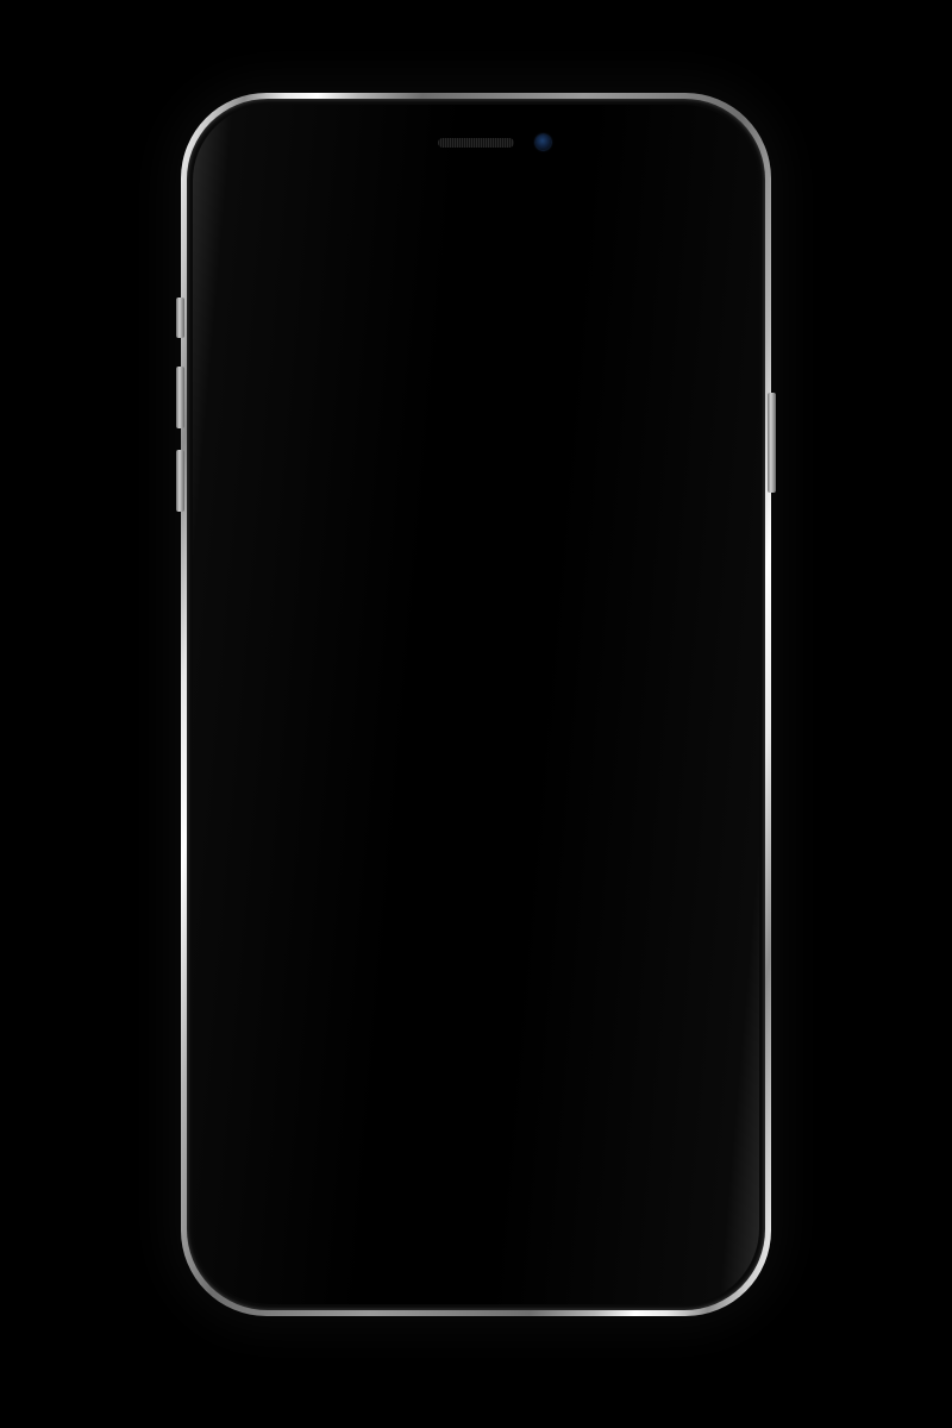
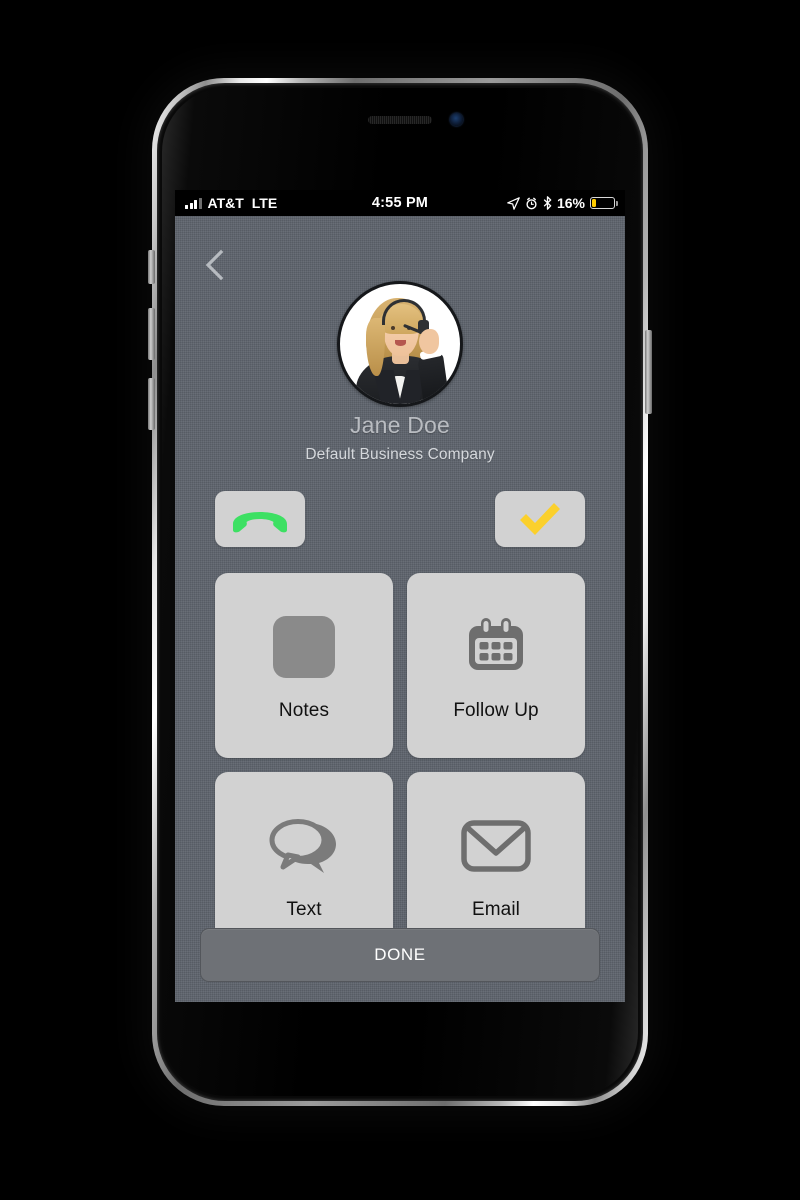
+ AT&T
+ LTE
+ 4:55 PM
+ 16%
+ Jane Doe
+ Default Business Company
+ Notes
+ Follow Up
+ Text
+ Email
+ DONE
